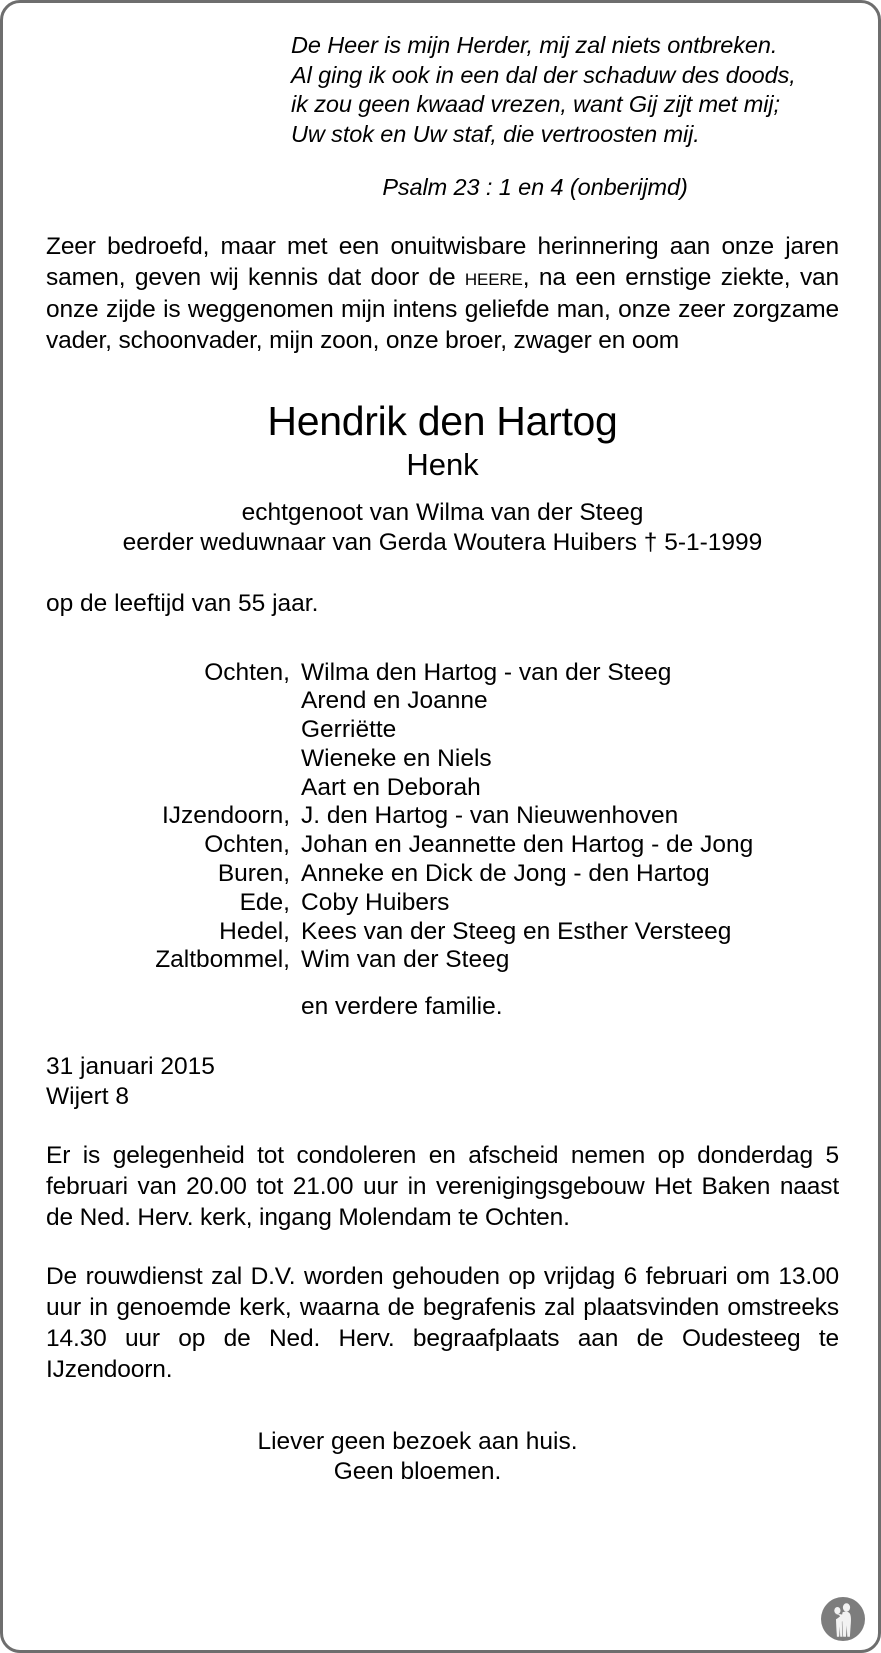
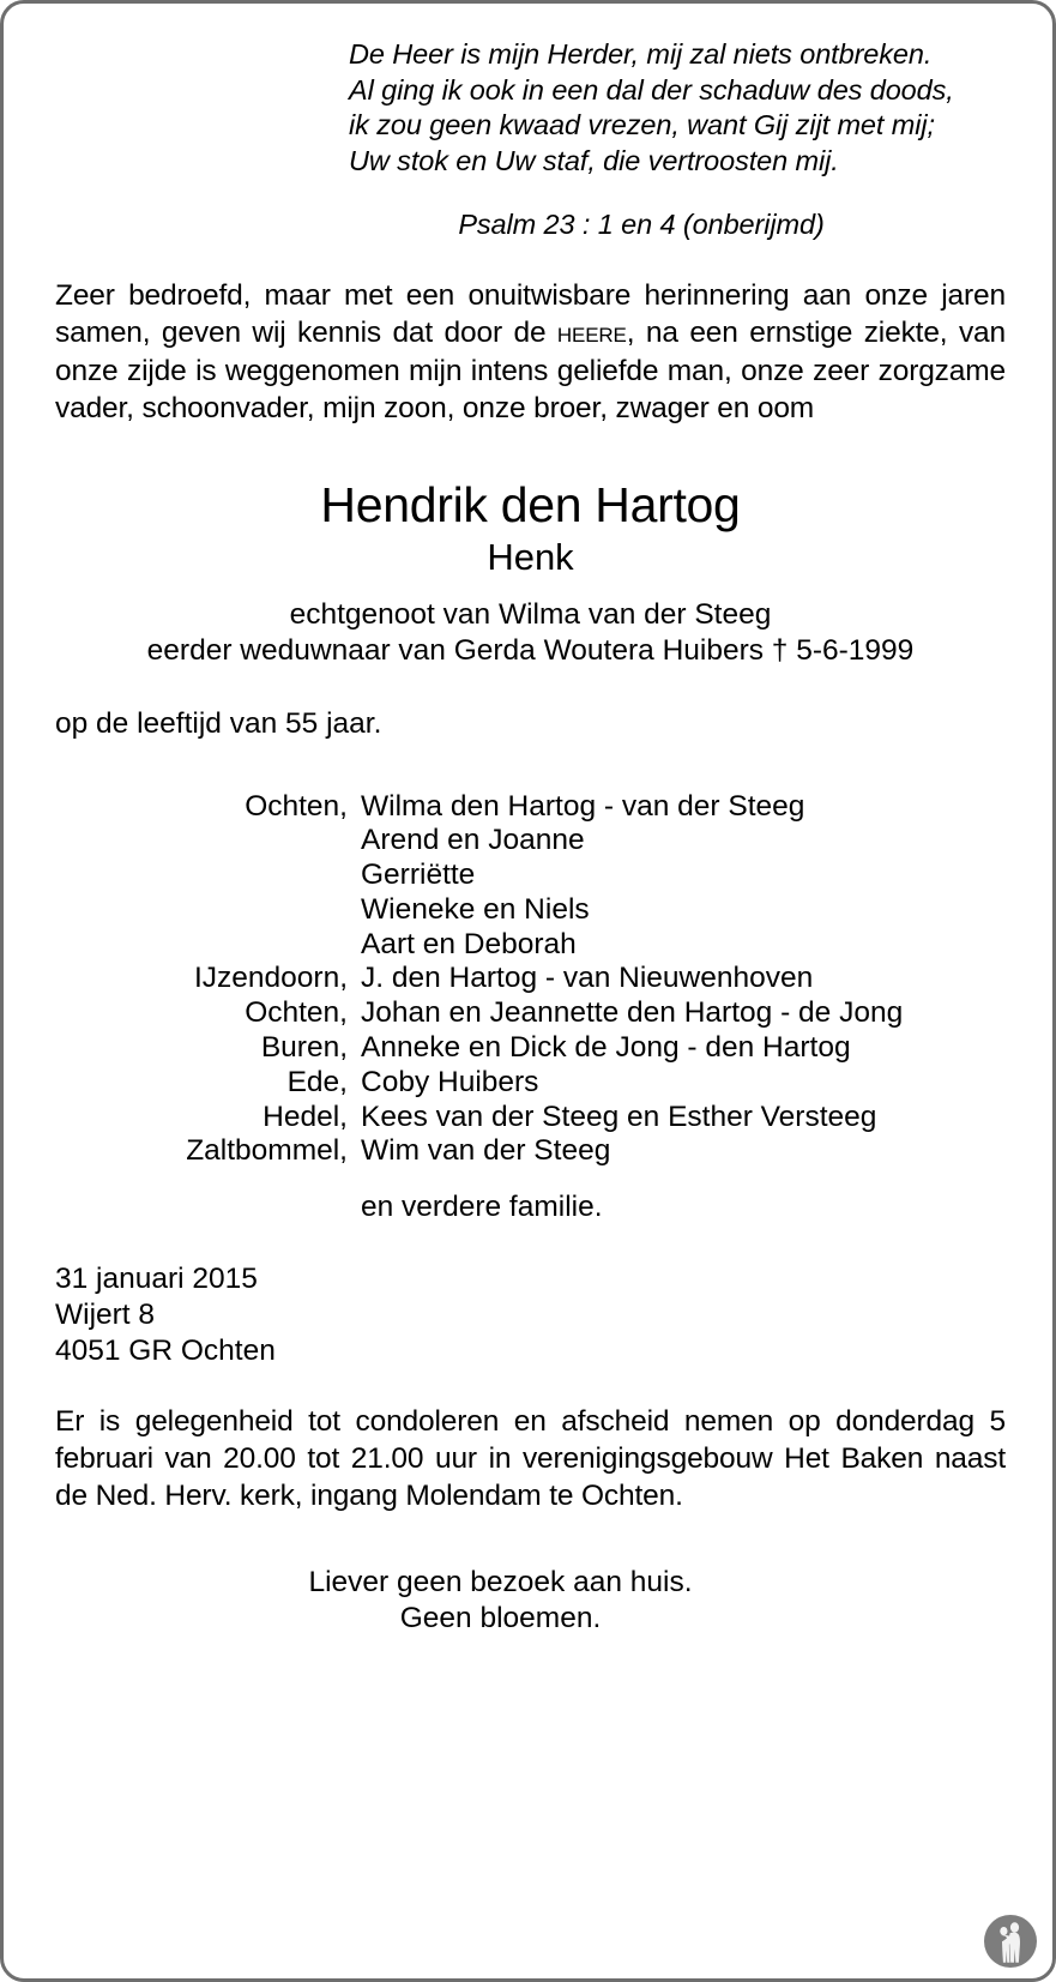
  De Heer is mijn Herder, mij zal niets ontbreken.
  Al ging ik ook in een dal der schaduw des doods,
  ik zou geen kwaad vrezen, want Gij zijt met mij;
  Uw stok en Uw staf, die vertroosten mij.
  Psalm 23 : 1 en 4 (onberijmd)
  Zeer bedroefd, maar met een onuitwisbare herinnering aan onze jaren samen, geven wij kennis dat door de heere, na een ernstige ziekte, van onze zijde is weggenomen mijn intens geliefde man, onze zeer zorgzame vader, schoonvader, mijn zoon, onze broer, zwager en oom
  Hendrik den Hartog
  Henk
  echtgenoot van Wilma van der Steeg
- eerder weduwnaar van Gerda Woutera Huibers † 5-1-1999
+ eerder weduwnaar van Gerda Woutera Huibers † 5-6-1999
  op de leeftijd van 55 jaar.
  Ochten,	Wilma den Hartog - van der Steeg
  	Arend en Joanne
  	Gerriëtte
  	Wieneke en Niels
  	Aart en Deborah
  IJzendoorn,	J. den Hartog - van Nieuwenhoven
  Ochten,	Johan en Jeannette den Hartog - de Jong
  Buren,	Anneke en Dick de Jong - den Hartog
  Ede,	Coby Huibers
  Hedel,	Kees van der Steeg en Esther Versteeg
  Zaltbommel,	Wim van der Steeg
  	en verdere familie.
  31 januari 2015
  Wijert 8
+ 4051 GR Ochten
  Er is gelegenheid tot condoleren en afscheid nemen op donderdag 5 februari van 20.00 tot 21.00 uur in verenigingsgebouw Het Baken naast de Ned. Herv. kerk, ingang Molendam te Ochten.
- De rouwdienst zal D.V. worden gehouden op vrijdag 6 februari om 13.00 uur in genoemde kerk, waarna de begrafenis zal plaatsvinden omstreeks 14.30 uur op de Ned. Herv. begraafplaats aan de Oudesteeg te IJzendoorn.
  Liever geen bezoek aan huis.
  Geen bloemen.
